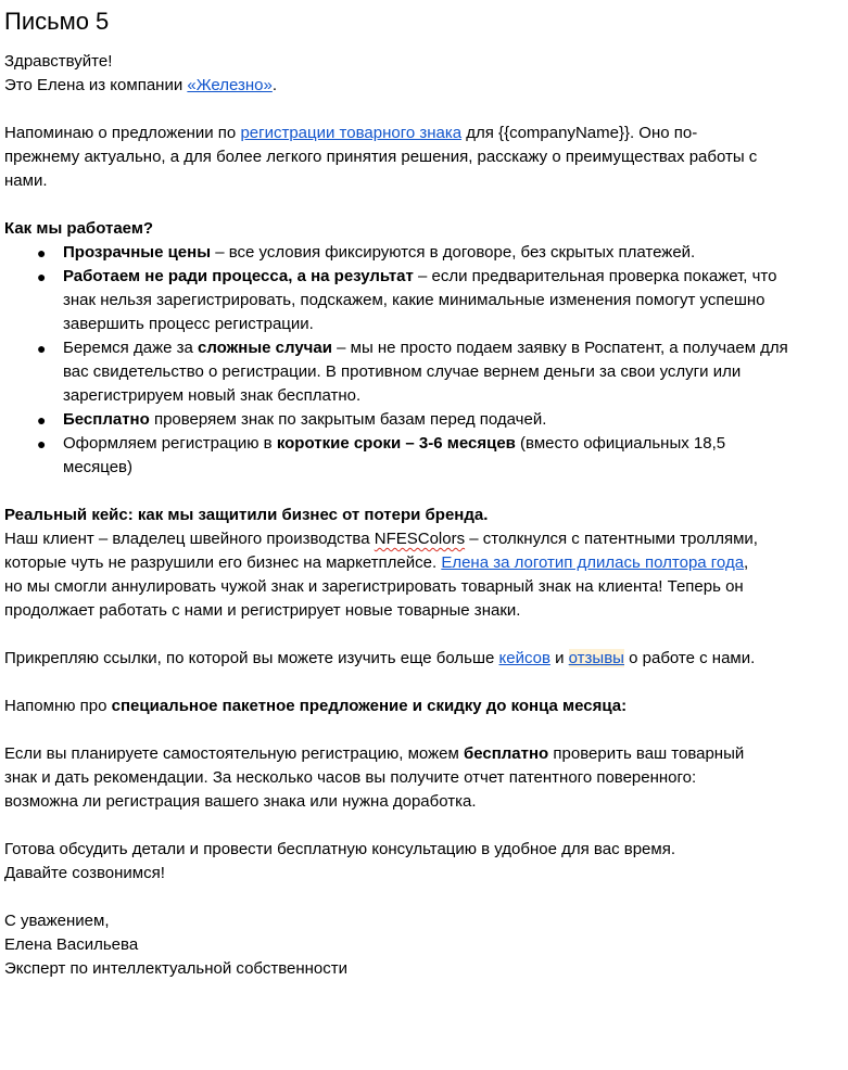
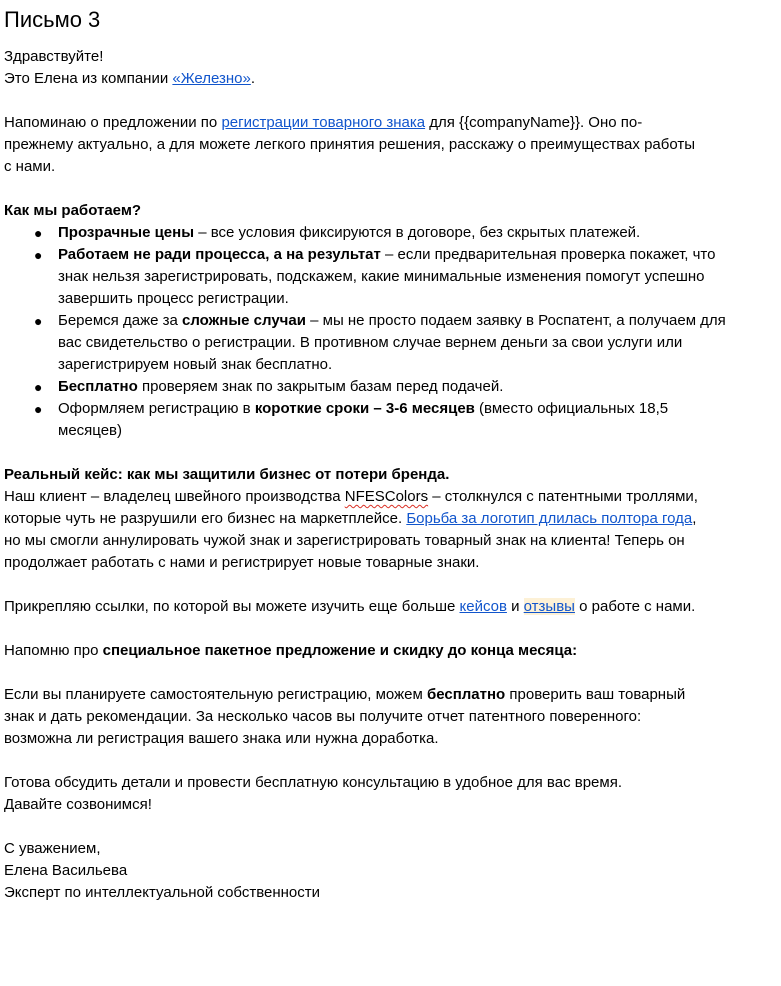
- Письмо 5
+ Письмо 3
  Здравствуйте!
  Это Елена из компании «Железно».
- Напоминаю о предложении по регистрации товарного знака для {{companyName}}. Оно по-прежнему актуально, а для более легкого принятия решения, расскажу о преимуществах работы с нами.
+ Напоминаю о предложении по регистрации товарного знака для {{companyName}}. Оно по-прежнему актуально, а для можете легкого принятия решения, расскажу о преимуществах работы с нами.
  Как мы работаем?
  ●
  Прозрачные цены – все условия фиксируются в договоре, без скрытых платежей.
  ●
  Работаем не ради процесса, а на результат – если предварительная проверка покажет, что знак нельзя зарегистрировать, подскажем, какие минимальные изменения помогут успешно завершить процесс регистрации.
  ●
  Беремся даже за сложные случаи – мы не просто подаем заявку в Роспатент, а получаем для вас свидетельство о регистрации. В противном случае вернем деньги за свои услуги или зарегистрируем новый знак бесплатно.
  ●
  Бесплатно проверяем знак по закрытым базам перед подачей.
  ●
  Оформляем регистрацию в короткие сроки – 3-6 месяцев (вместо официальных 18,5 месяцев)
  Реальный кейс: как мы защитили бизнес от потери бренда.
- Наш клиент – владелец швейного производства NFESColors – столкнулся с патентными троллями, которые чуть не разрушили его бизнес на маркетплейсе. Елена за логотип длилась полтора года, но мы смогли аннулировать чужой знак и зарегистрировать товарный знак на клиента! Теперь он продолжает работать с нами и регистрирует новые товарные знаки.
+ Наш клиент – владелец швейного производства NFESColors – столкнулся с патентными троллями, которые чуть не разрушили его бизнес на маркетплейсе. Борьба за логотип длилась полтора года, но мы смогли аннулировать чужой знак и зарегистрировать товарный знак на клиента! Теперь он продолжает работать с нами и регистрирует новые товарные знаки.
  Прикрепляю ссылки, по которой вы можете изучить еще больше кейсов и отзывы о работе с нами.
  Напомню про специальное пакетное предложение и скидку до конца месяца:
  Если вы планируете самостоятельную регистрацию, можем бесплатно проверить ваш товарный знак и дать рекомендации. За несколько часов вы получите отчет патентного поверенного: возможна ли регистрация вашего знака или нужна доработка.
  Готова обсудить детали и провести бесплатную консультацию в удобное для вас время.
  Давайте созвонимся!
  С уважением,
  Елена Васильева
  Эксперт по интеллектуальной собственности
